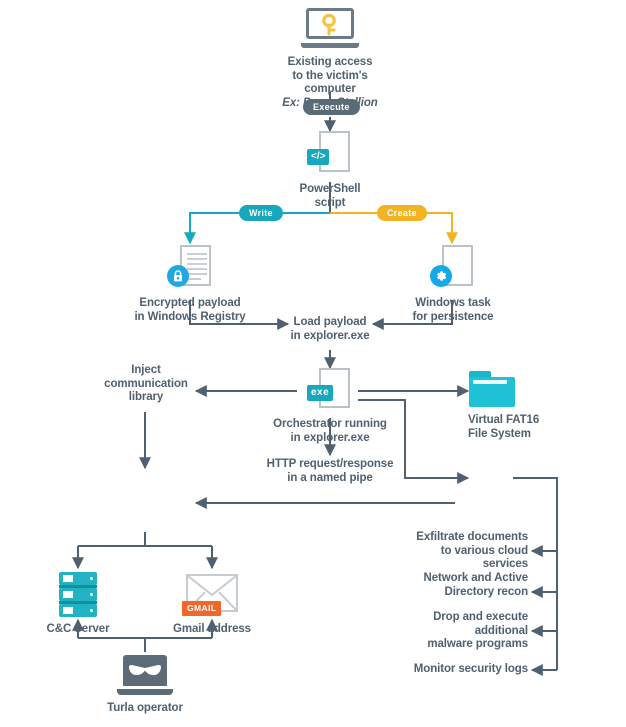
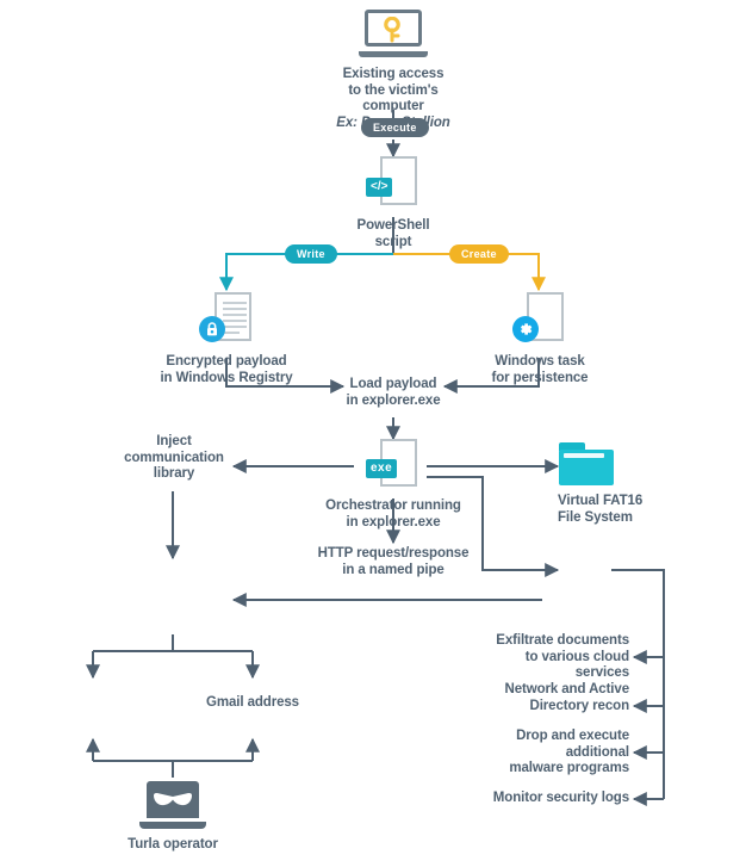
  Existing access
  to the victim's computer
  Execute
  </>
  PowerShell
  script
  Write
  Create
  Encrypted payload
  in Windows Registry
  Windows task
  for persistence
  Load payload
  in explorer.exe
  exe
  Orchestrator running
  in explorer.exe
  Inject
  communication
  library
  Virtual FAT16
  File System
  HTTP request/response
  in a named pipe
- C&C Server
- GMAIL
  Gmail address
  Turla operator
  Exfiltrate documents
  to various cloud services
  Network and Active
  Directory recon
  Drop and execute additional
  malware programs
  Monitor security logs
